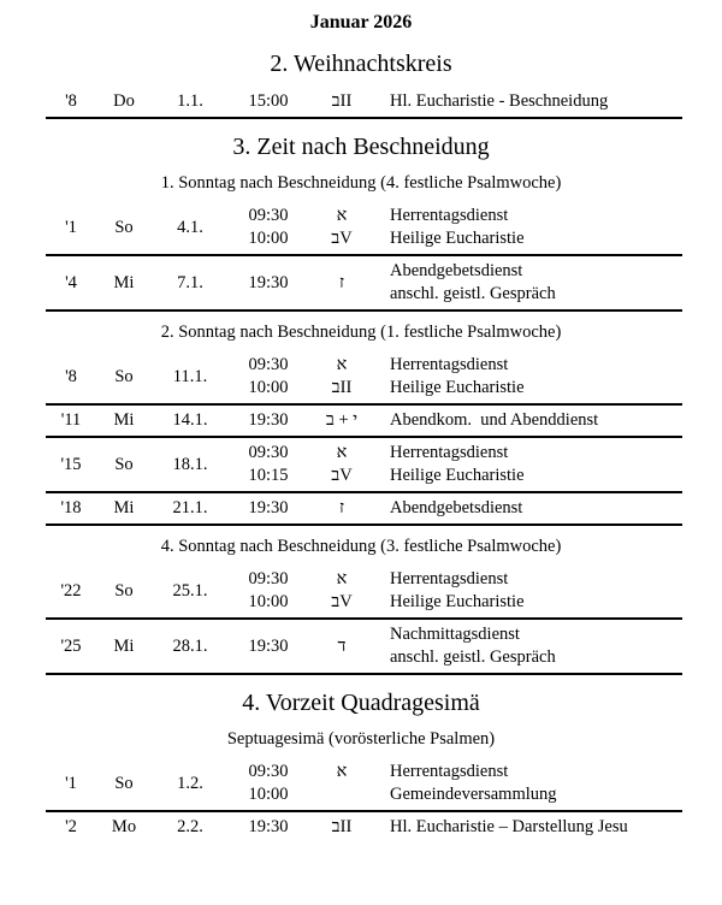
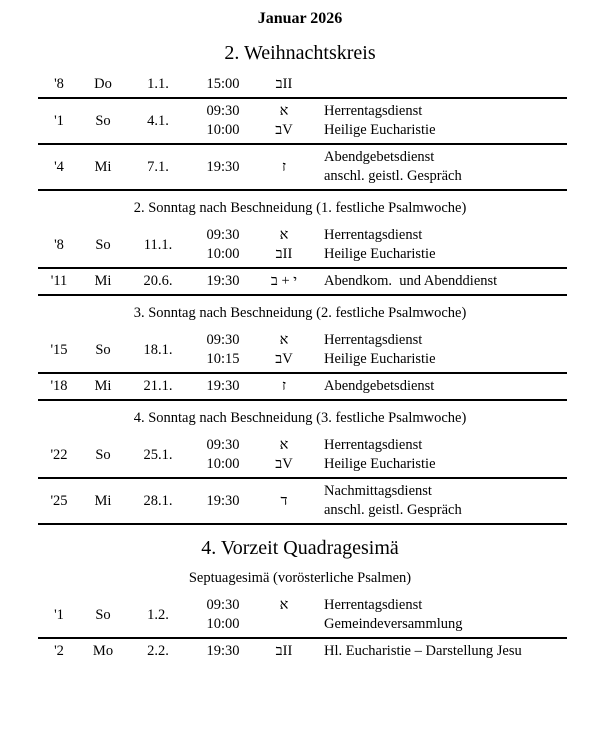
  Januar 2026
  2. Weihnachtskreis
  '8
  Do
  1.1.
  15:00
  בII
- Hl. Eucharistie - Beschneidung
- 3. Zeit nach Beschneidung
- 1. Sonntag nach Beschneidung (4. festliche Psalmwoche)
  '1
  So
  4.1.
  09:30
  10:00
  א
  בV
  Herrentagsdienst
  Heilige Eucharistie
  '4
  Mi
  7.1.
  19:30
  ז
  Abendgebetsdienst
  anschl. geistl. Gespräch
  2. Sonntag nach Beschneidung (1. festliche Psalmwoche)
  '8
  So
  11.1.
  09:30
  10:00
  א
  בII
  Herrentagsdienst
  Heilige Eucharistie
  '11
  Mi
- 14.1.
+ 20.6.
  19:30
  י + ב
  Abendkom. und Abenddienst
+ 3. Sonntag nach Beschneidung (2. festliche Psalmwoche)
  '15
  So
  18.1.
  09:30
  10:15
  א
  בV
  Herrentagsdienst
  Heilige Eucharistie
  '18
  Mi
  21.1.
  19:30
  ז
  Abendgebetsdienst
  4. Sonntag nach Beschneidung (3. festliche Psalmwoche)
  '22
  So
  25.1.
  09:30
  10:00
  א
  בV
  Herrentagsdienst
  Heilige Eucharistie
  '25
  Mi
  28.1.
  19:30
  ד
  Nachmittagsdienst
  anschl. geistl. Gespräch
  4. Vorzeit Quadragesimä
  Septuagesimä (vorösterliche Psalmen)
  '1
  So
  1.2.
  09:30
  10:00
  א
  Herrentagsdienst
  Gemeindeversammlung
  '2
  Mo
  2.2.
  19:30
  בII
  Hl. Eucharistie – Darstellung Jesu
